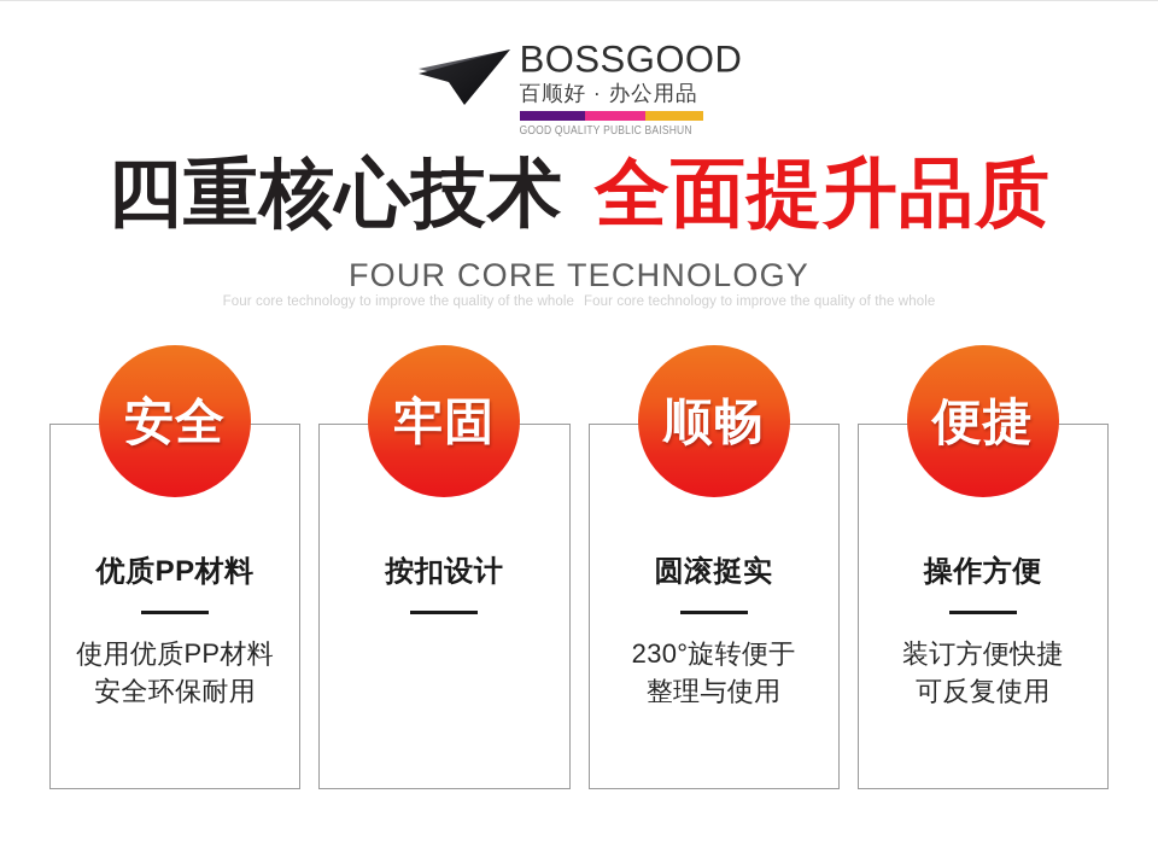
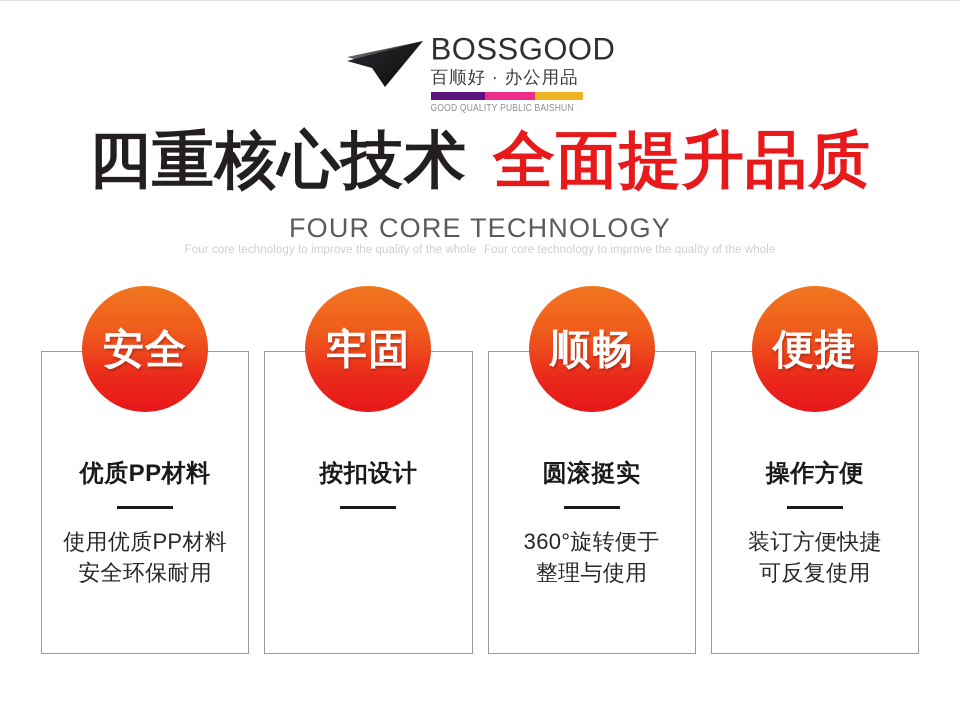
  BOSSGOOD
  百顺好 · 办公用品
  GOOD QUALITY PUBLIC BAISHUN
  四重核心技术 全面提升品质
  FOUR CORE TECHNOLOGY
  Four core technology to improve the quality of the whole Four core technology to improve the quality of the whole
  安全
  优质PP材料
  使用优质PP材料
  安全环保耐用
  牢固
  按扣设计
  顺畅
  圆滚挺实
- 230°旋转便于
+ 360°旋转便于
  整理与使用
  便捷
  操作方便
  装订方便快捷
  可反复使用
